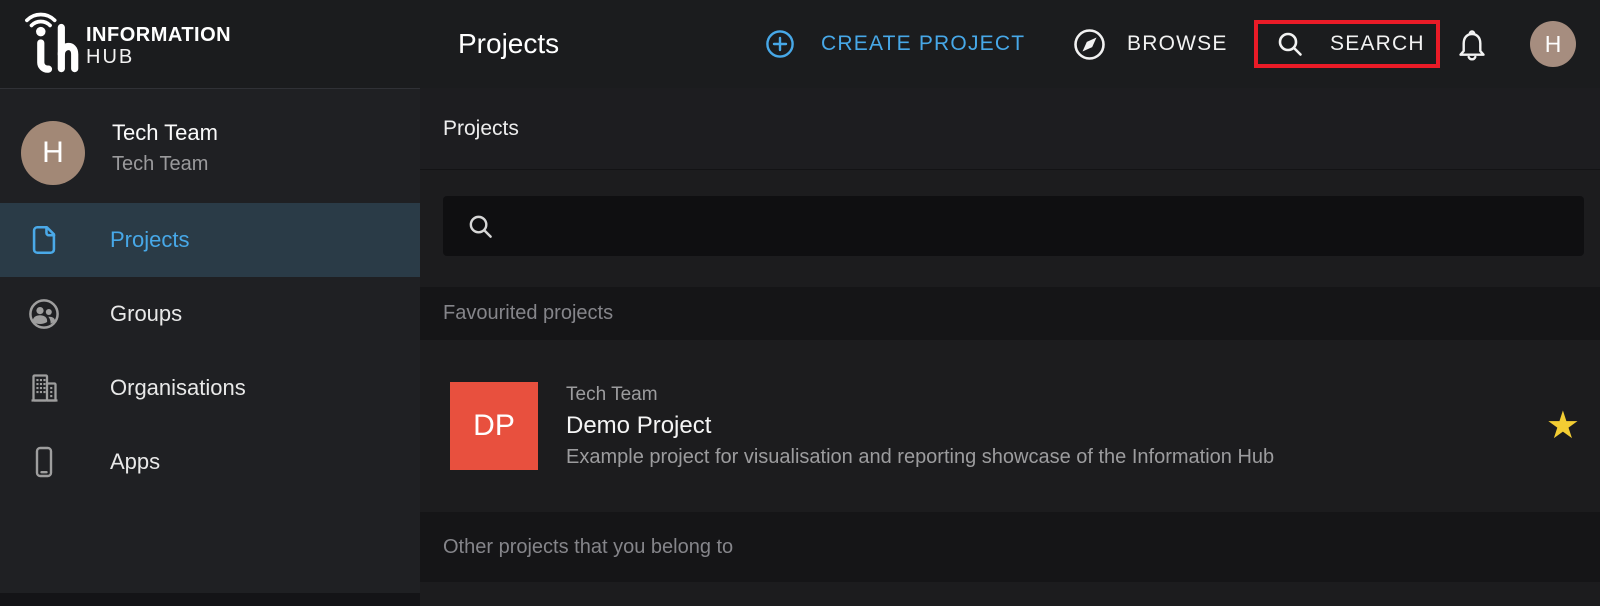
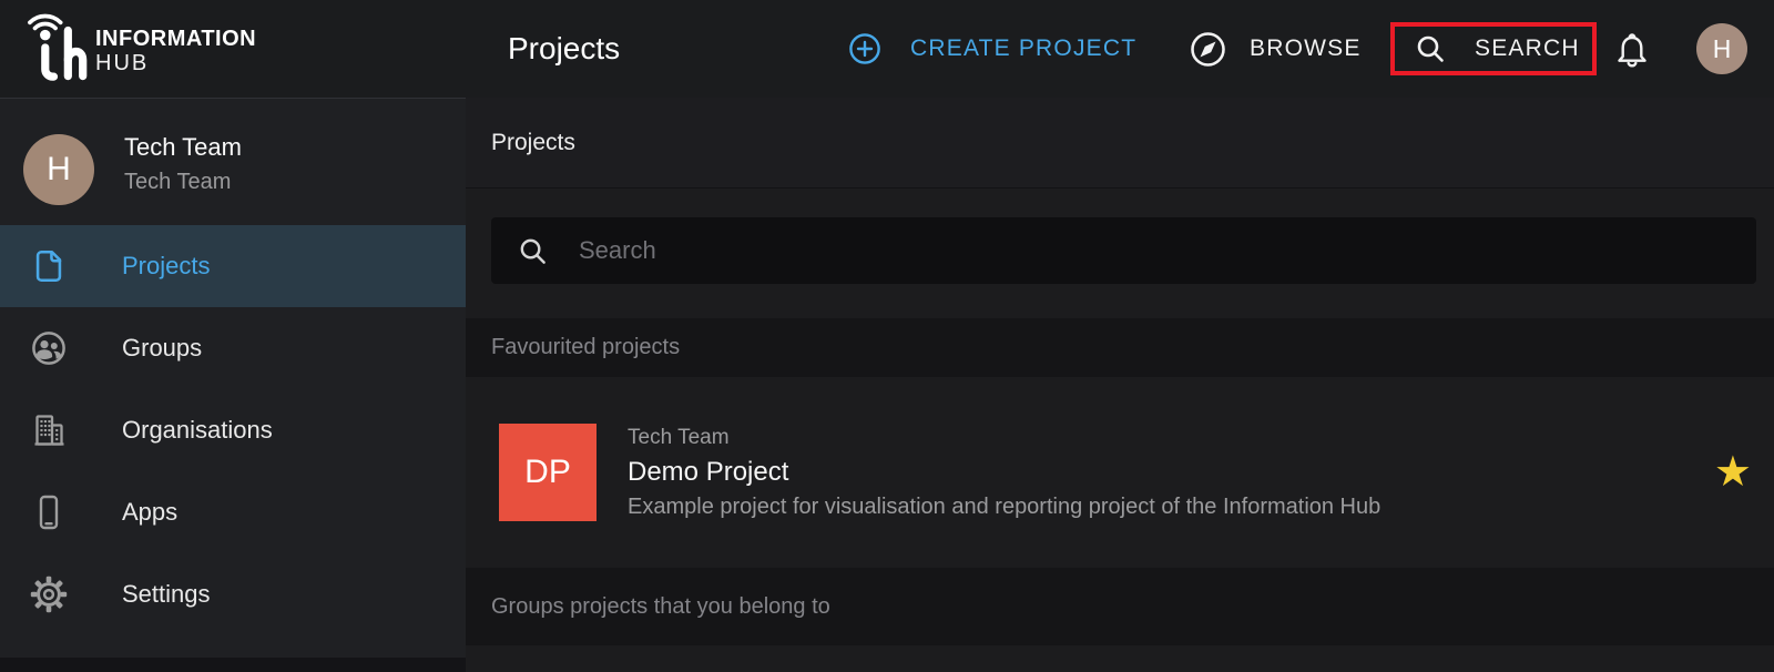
  INFORMATION
  HUB
  Projects
  CREATE PROJECT
  BROWSE
  SEARCH
  H
  H
  Tech Team
  Tech Team
  Projects
  Groups
  Organisations
  Apps
+ Settings
  Projects
+ Search
  Favourited projects
  DP
  Tech Team
  Demo Project
- Example project for visualisation and reporting showcase of the Information Hub
+ Example project for visualisation and reporting project of the Information Hub
  ★
- Other projects that you belong to
+ Groups projects that you belong to
